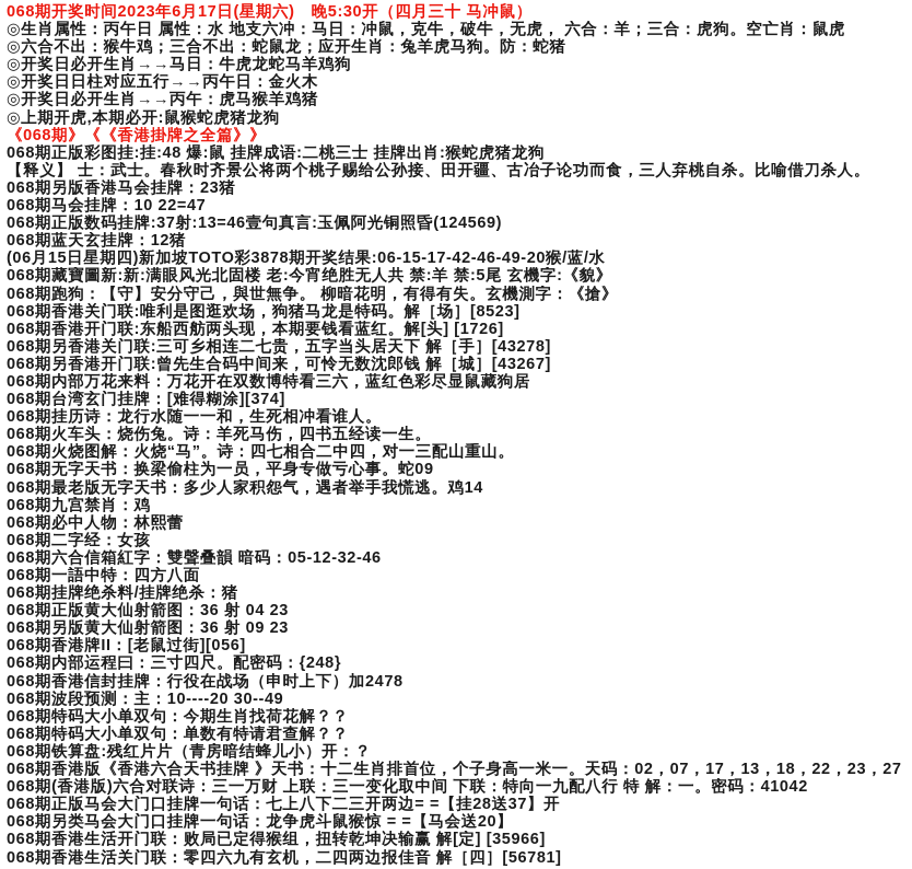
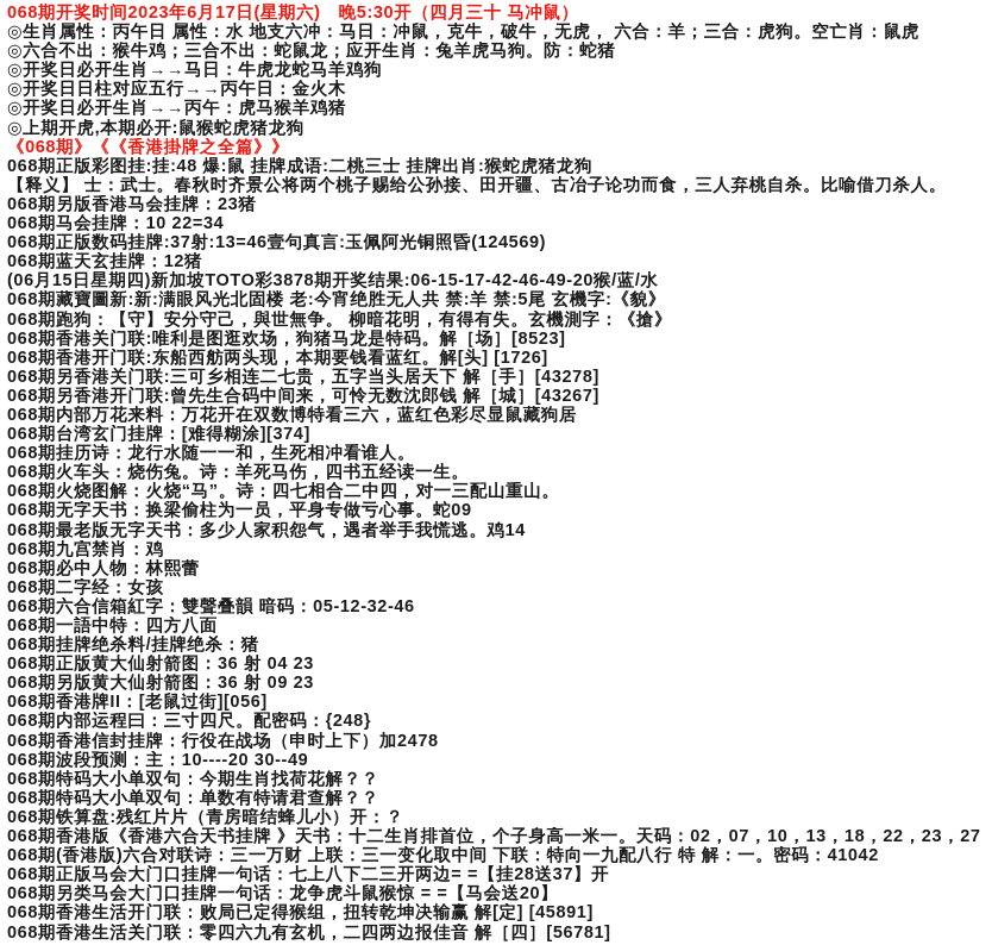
  068期开奖时间2023年6月17日(星期六) 晚5:30开（四月三十 马冲鼠）
  ◎生肖属性：丙午日 属性：水 地支六冲：马日：冲鼠，克牛，破牛，无虎， 六合：羊；三合：虎狗。空亡肖：鼠虎
  ◎六合不出：猴牛鸡；三合不出：蛇鼠龙；应开生肖：兔羊虎马狗。防：蛇猪
  ◎开奖日必开生肖→→马日：牛虎龙蛇马羊鸡狗
  ◎开奖日日柱对应五行→→丙午日：金火木
  ◎开奖日必开生肖→→丙午：虎马猴羊鸡猪
  ◎上期开虎,本期必开:鼠猴蛇虎猪龙狗
  《068期》《《香港掛牌之全篇》》
  068期正版彩图挂:挂:48 爆:鼠 挂牌成语:二桃三士 挂牌出肖:猴蛇虎猪龙狗
  【释义】 士：武士。春秋时齐景公将两个桃子赐给公孙接、田开疆、古冶子论功而食，三人弃桃自杀。比喻借刀杀人。
  068期另版香港马会挂牌：23猪
- 068期马会挂牌：10 22=47
+ 068期马会挂牌：10 22=34
  068期正版数码挂牌:37射:13=46壹句真言:玉佩阿光铜照昏(124569)
  068期蓝天玄挂牌：12猪
  (06月15日星期四)新加坡TOTO彩3878期开奖结果:06-15-17-42-46-49-20猴/蓝/水
  068期藏寶圖新:新:满眼风光北固楼 老:今宵绝胜无人共 禁:羊 禁:5尾 玄機字:《貌》
  068期跑狗：【守】安分守己，與世無争。 柳暗花明，有得有失。玄機測字：《搶》
  068期香港关门联:唯利是图逛欢场，狗猪马龙是特码。解［场］[8523]
  068期香港开门联:东船西舫两头现，本期要钱看蓝红。解[头] [1726]
  068期另香港关门联:三可乡相连二七贵，五字当头居天下 解［手］[43278]
  068期另香港开门联:曾先生合码中间来，可怜无数沈郎钱 解［城］[43267]
  068期内部万花来料：万花开在双数博特看三六，蓝红色彩尽显鼠藏狗居
  068期台湾玄门挂牌：[难得糊涂][374]
  068期挂历诗：龙行水随一一和，生死相冲看谁人。
  068期火车头：烧伤兔。诗：羊死马伤，四书五经读一生。
  068期火烧图解：火烧“马”。诗：四七相合二中四，对一三配山重山。
  068期无字天书：换梁偷柱为一员，平身专做亏心事。蛇09
  068期最老版无字天书：多少人家积怨气，遇者举手我慌逃。鸡14
  068期九宫禁肖：鸡
  068期必中人物：林熙蕾
  068期二字经：女孩
  068期六合信箱紅字：雙聲叠韻 暗码：05-12-32-46
  068期一語中特：四方八面
  068期挂牌绝杀料/挂牌绝杀：猪
  068期正版黄大仙射箭图：36 射 04 23
  068期另版黄大仙射箭图：36 射 09 23
  068期香港牌II：[老鼠过街][056]
  068期内部运程曰：三寸四尺。配密码：{248}
  068期香港信封挂牌：行役在战场（申时上下）加2478
  068期波段预测：主：10----20 30--49
  068期特码大小单双句：今期生肖找荷花解？？
  068期特码大小单双句：单数有特请君查解？？
  068期铁算盘:残红片片（青房暗结蜂儿小）开：？
- 068期香港版《香港六合天书挂牌 》天书：十二生肖排首位，个子身高一米一。天码：02，07，17，13，18，22，23，27
+ 068期香港版《香港六合天书挂牌 》天书：十二生肖排首位，个子身高一米一。天码：02，07，10，13，18，22，23，27
  068期(香港版)六合对联诗：三一万财 上联：三一变化取中间 下联：特向一九配八行 特 解：一。密码：41042
  068期正版马会大门口挂牌一句话：七上八下二三开两边= =【挂28送37】开
  068期另类马会大门口挂牌一句话：龙争虎斗鼠猴惊 = =【马会送20】
- 068期香港生活开门联：败局已定得猴组，扭转乾坤决输赢 解[定] [35966]
+ 068期香港生活开门联：败局已定得猴组，扭转乾坤决输赢 解[定] [45891]
  068期香港生活关门联：零四六九有玄机，二四两边报佳音 解［四］[56781]
